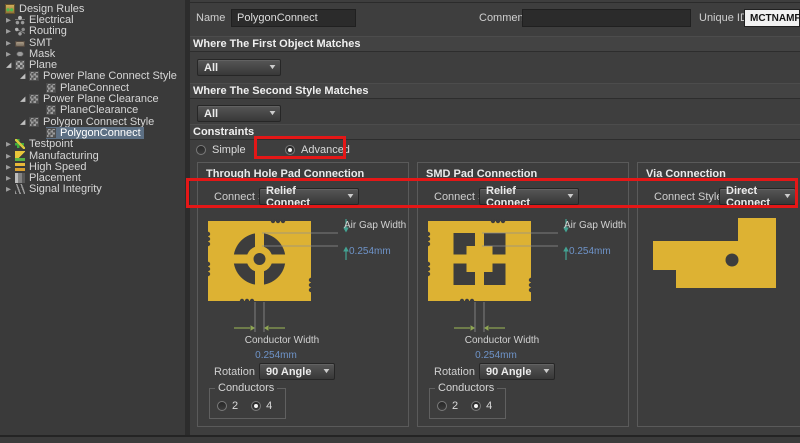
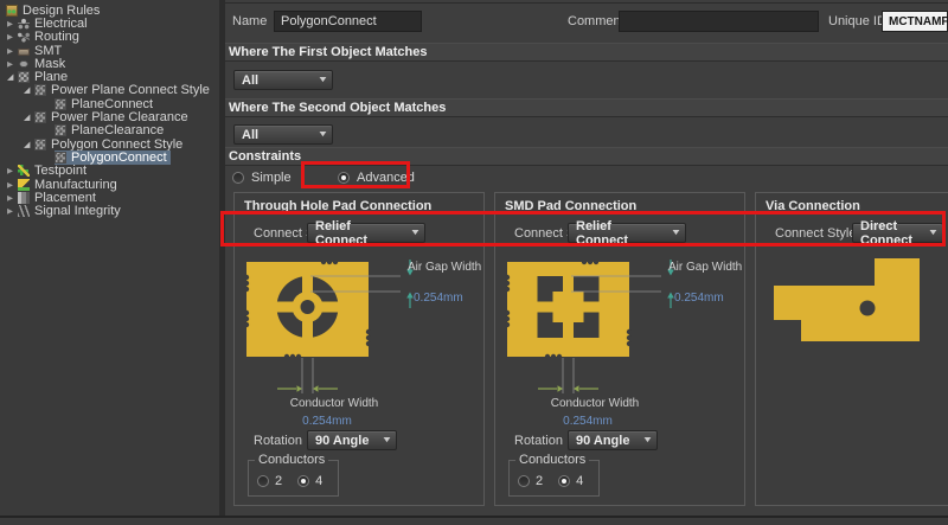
  Design Rules
  Electrical
  Routing
  SMT
  Mask
  Plane
  Power Plane Connect Style
  PlaneConnect
  Power Plane Clearance
  PlaneClearance
  Polygon Connect Style
  PolygonConnect
  Testpoint
  Manufacturing
- High Speed
  Placement
  Signal Integrity
  Name
  PolygonConnect
  Commen
  Unique I
  MCTNAMF
  Where The First Object Matches
  All
- Where The Second Style Matches
+ Where The Second Object Matches
  All
  Constraints
  Simple
  Advanced
  Through Hole Pad Connection
  Relief Connect
  Air Gap Width
  0.254mm
  Conductor Width
  0.254mm
  Rotation
  90 Angle
  Conductors
  2
  4
  SMD Pad Connection
  Relief Connect
  Air Gap Width
  0.254mm
  Conductor Width
  0.254mm
  Rotation
  90 Angle
  Conductors
  2
  4
  Via Connection
  Connect Styl
  Direct Connect
